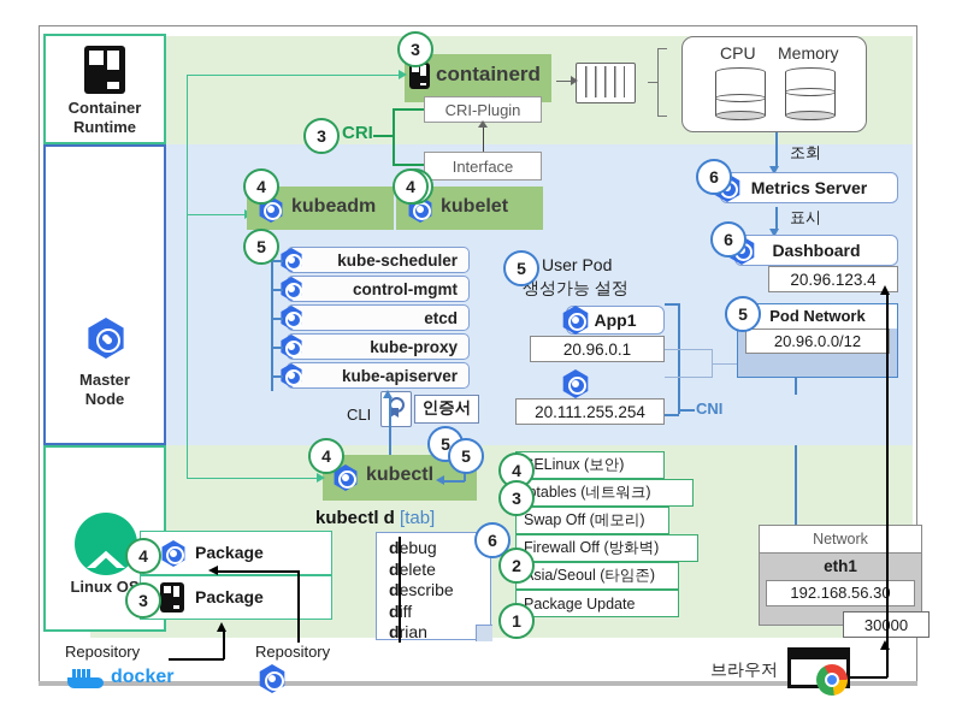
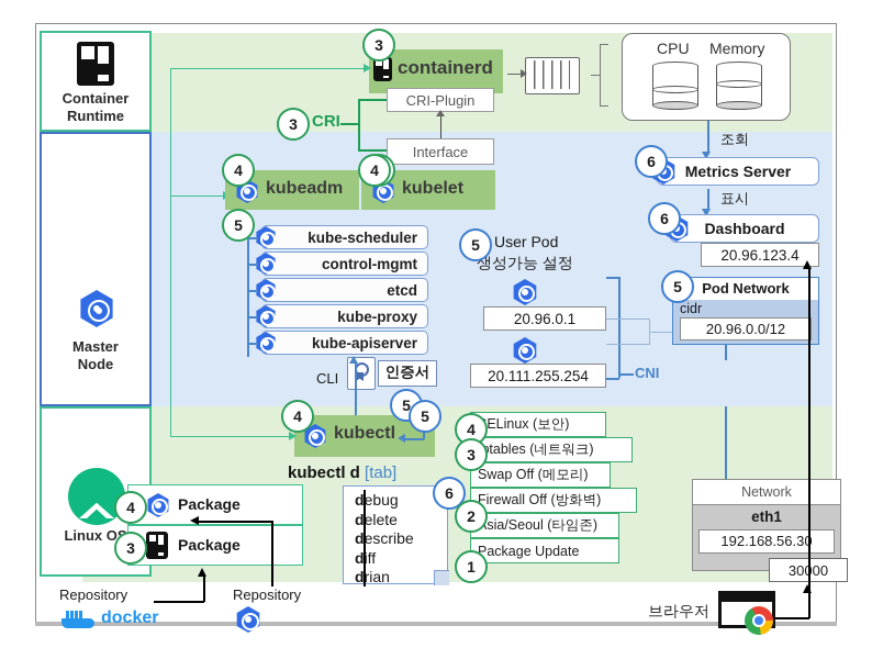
  Container
  Runtime
  Master
  Node
  Linux O
  containerd
  3
  CRI-Plugin
  CRI
  3
  Interface
  CPU
  Memory
  조회
  Metrics Server
  6
  표시
  Dashboard
  6
  20.96.123.4
  kubeadm
  4
  kubelet
  4
  5
  kube-scheduler
  control-mgmt
  etcd
  kube-proxy
  kube-apiserver
  CLI
  인증서
  5
  5
  User Pod
  생성가능 설정
- App1
  20.96.0.1
  20.111.255.254
  CNI
  Pod Network
+ cidr
  20.96.0.0/12
  5
  Network
  eth1
  192.168.56.30
  30000
  kubectl
  4
  5
  kubectl d [tab]
  debug
  delete
  describe
  diff
  drian
  6
  ELinux (보안)
  4
  tables (네트워크)
  3
  Swap Off (메모리)
  Firewall Off (방화벽)
  2
  sia/Seoul (타임존)
  Package Update
  1
  Package
  4
  Package
  3
  Repository
  docker
  Repository
  브라우저
